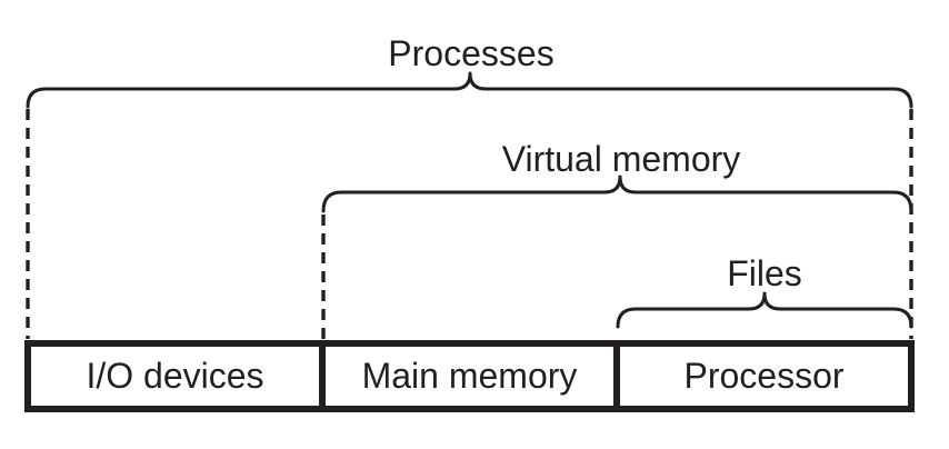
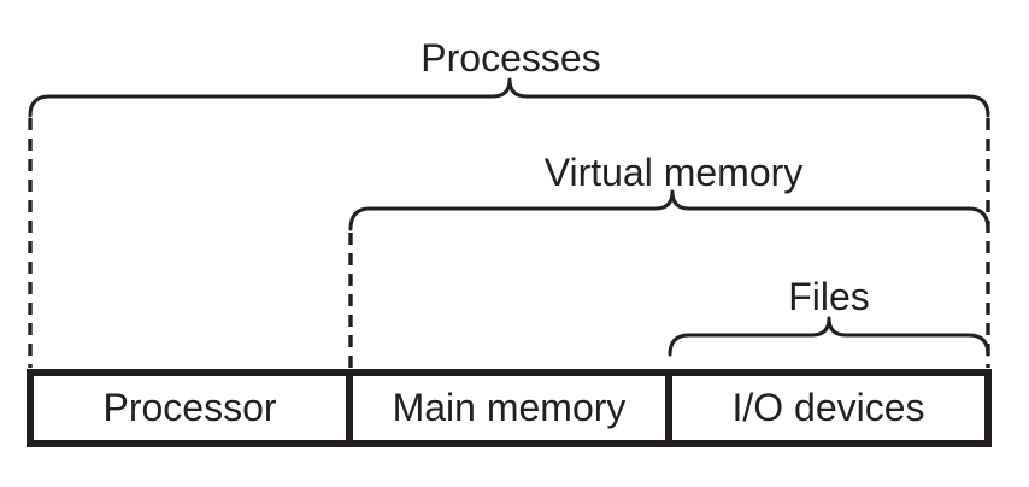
  Processes
  Virtual memory
  Files
- I/O devices
+ Processor
  Main memory
- Processor
+ I/O devices
